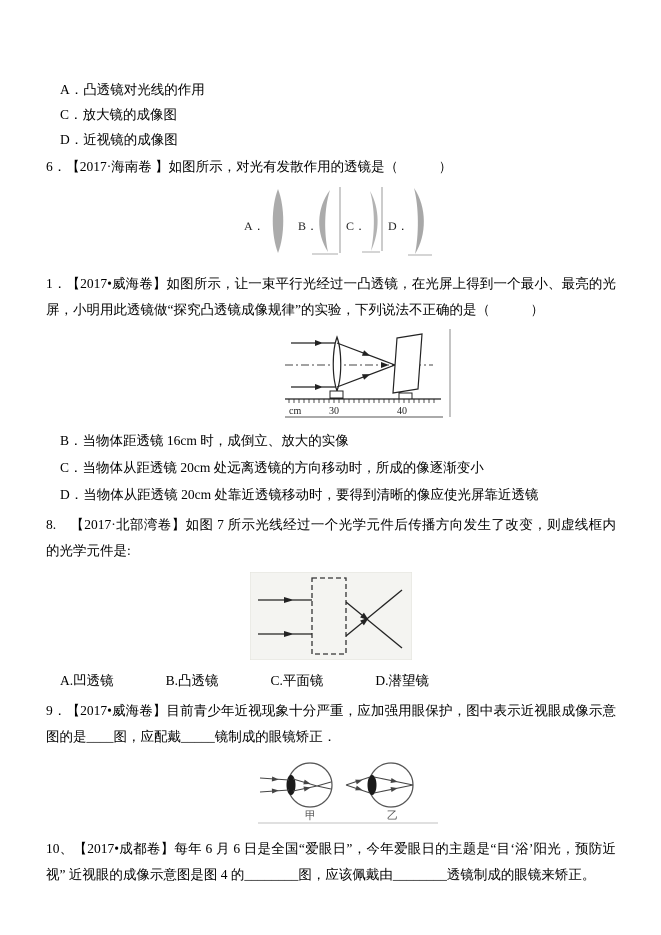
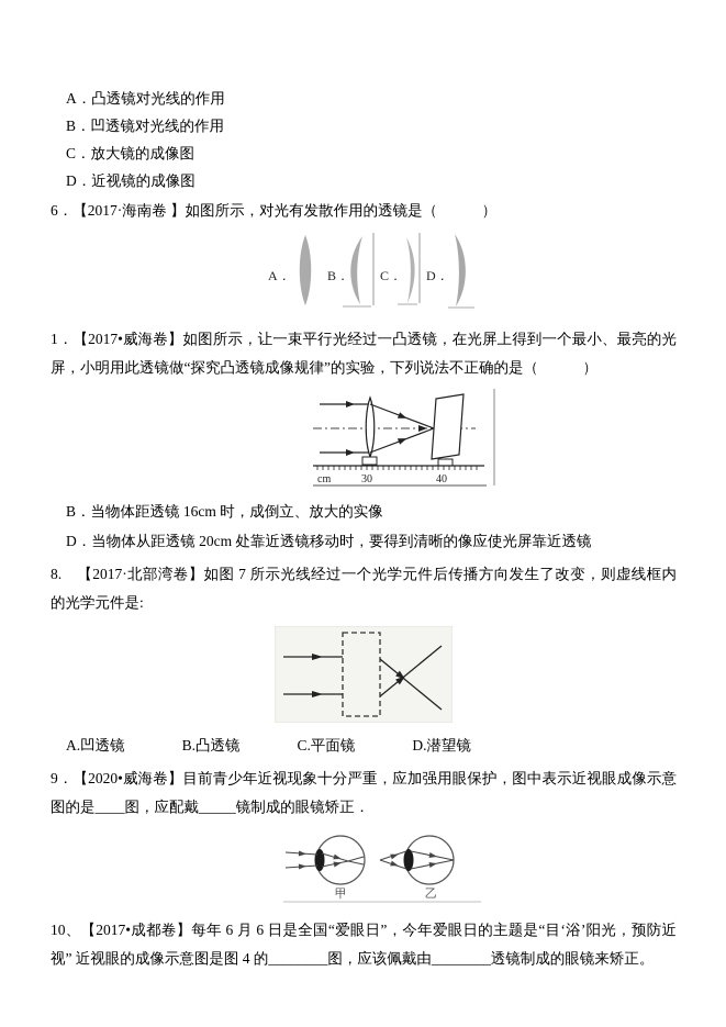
  A．凸透镜对光线的作用
+ B．凹透镜对光线的作用
  C．放大镜的成像图
  D．近视镜的成像图
  6．【2017·海南卷 】如图所示，对光有发散作用的透镜是（ ）
  A．
  B．
  C．
  D．
  1．【2017•威海卷】如图所示，让一束平行光经过一凸透镜，在光屏上得到一个最小、最亮的光屏，小明用此透镜做“探究凸透镜成像规律”的实验，下列说法不正确的是（ ）
  cm
  30
  40
  B．当物体距透镜 16cm 时，成倒立、放大的实像
- C．当物体从距透镜 20cm 处远离透镜的方向移动时，所成的像逐渐变小
  D．当物体从距透镜 20cm 处靠近透镜移动时，要得到清晰的像应使光屏靠近透镜
  8. 【2017·北部湾卷】如图 7 所示光线经过一个光学元件后传播方向发生了改变，则虚线框内 的光学元件是:
  A.凹透镜
  B.凸透镜
  C.平面镜
  D.潜望镜
- 9．【2017•威海卷】目前青少年近视现象十分严重，应加强用眼保护，图中表示近视眼成像示意图的是____图，应配戴_____镜制成的眼镜矫正．
+ 9．【2020•威海卷】目前青少年近视现象十分严重，应加强用眼保护，图中表示近视眼成像示意图的是____图，应配戴_____镜制成的眼镜矫正．
  甲
  乙
  10、【2017•成都卷】每年 6 月 6 日是全国“爱眼日”，今年爱眼日的主题是“目‘浴’阳光，预防近视” 近视眼的成像示意图是图 4 的________图，应该佩戴由________透镜制成的眼镜来矫正。
